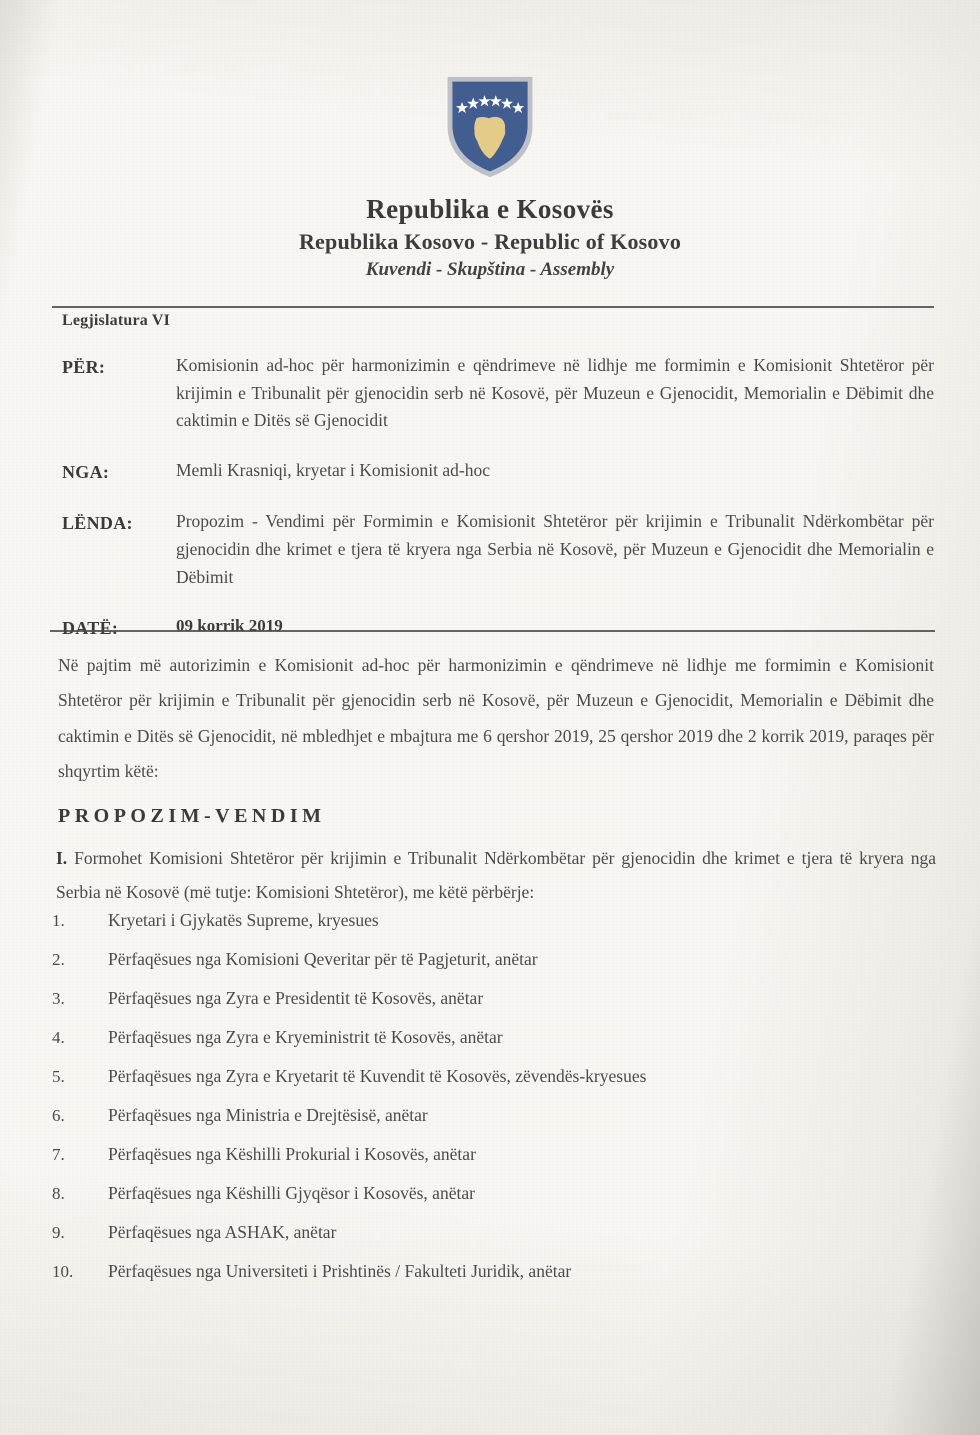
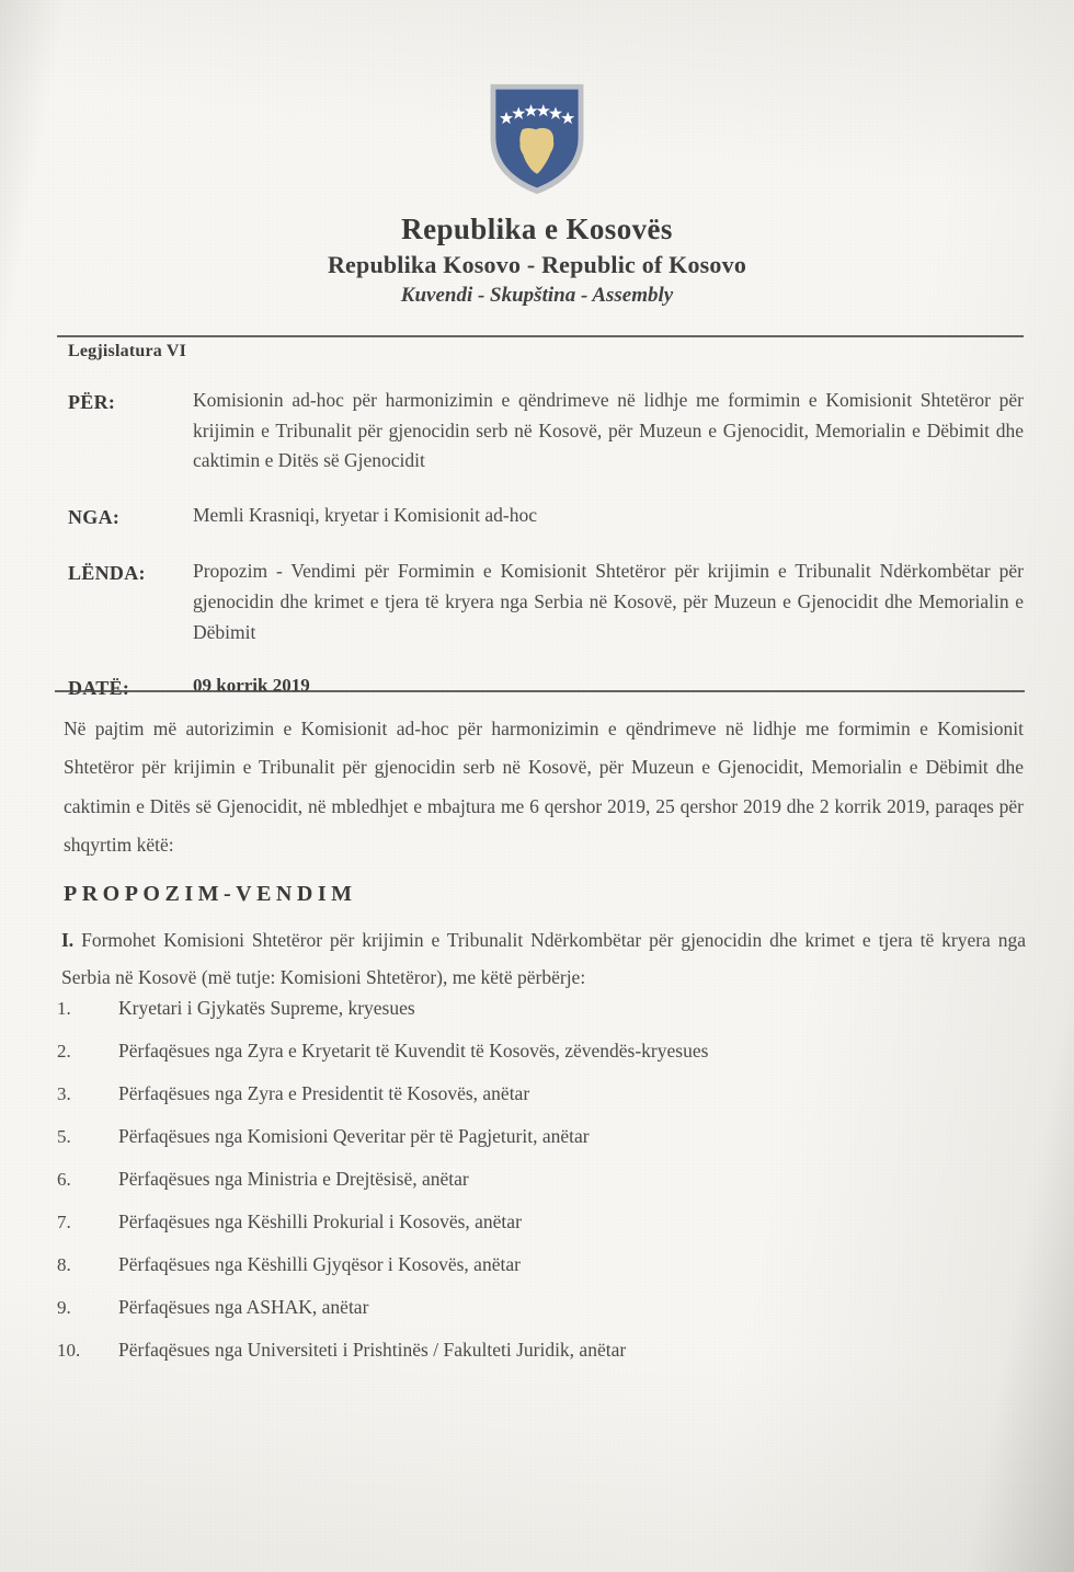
  Republika e Kosovës
  Republika Kosovo - Republic of Kosovo
  Kuvendi - Skupština - Assembly
  Legjislatura VI
  PËR:
  Komisionin ad-hoc për harmonizimin e qëndrimeve në lidhje me formimin e Komisionit Shtetëror për krijimin e Tribunalit për gjenocidin serb në Kosovë, për Muzeun e Gjenocidit, Memorialin e Dëbimit dhe caktimin e Ditës së Gjenocidit
  NGA:
  Memli Krasniqi, kryetar i Komisionit ad-hoc
  LËNDA:
  Propozim - Vendimi për Formimin e Komisionit Shtetëror për krijimin e Tribunalit Ndërkombëtar për gjenocidin dhe krimet e tjera të kryera nga Serbia në Kosovë, për Muzeun e Gjenocidit dhe Memorialin e Dëbimit
  DATË:
  09 korrik 2019
  Në pajtim më autorizimin e Komisionit ad-hoc për harmonizimin e qëndrimeve në lidhje me formimin e Komisionit Shtetëror për krijimin e Tribunalit për gjenocidin serb në Kosovë, për Muzeun e Gjenocidit, Memorialin e Dëbimit dhe caktimin e Ditës së Gjenocidit, në mbledhjet e mbajtura me 6 qershor 2019, 25 qershor 2019 dhe 2 korrik 2019, paraqes për shqyrtim këtë:
  PROPOZIM-VENDIM
  I. Formohet Komisioni Shtetëror për krijimin e Tribunalit Ndërkombëtar për gjenocidin dhe krimet e tjera të kryera nga Serbia në Kosovë (më tutje: Komisioni Shtetëror), me këtë përbërje:
  1.
  Kryetari i Gjykatës Supreme, kryesues
  2.
- Përfaqësues nga Komisioni Qeveritar për të Pagjeturit, anëtar
+ Përfaqësues nga Zyra e Kryetarit të Kuvendit të Kosovës, zëvendës-kryesues
  3.
  Përfaqësues nga Zyra e Presidentit të Kosovës, anëtar
- 4.
- Përfaqësues nga Zyra e Kryeministrit të Kosovës, anëtar
  5.
- Përfaqësues nga Zyra e Kryetarit të Kuvendit të Kosovës, zëvendës-kryesues
+ Përfaqësues nga Komisioni Qeveritar për të Pagjeturit, anëtar
  6.
  Përfaqësues nga Ministria e Drejtësisë, anëtar
  7.
  Përfaqësues nga Këshilli Prokurial i Kosovës, anëtar
  8.
  Përfaqësues nga Këshilli Gjyqësor i Kosovës, anëtar
  9.
  Përfaqësues nga ASHAK, anëtar
  10.
  Përfaqësues nga Universiteti i Prishtinës / Fakulteti Juridik, anëtar
